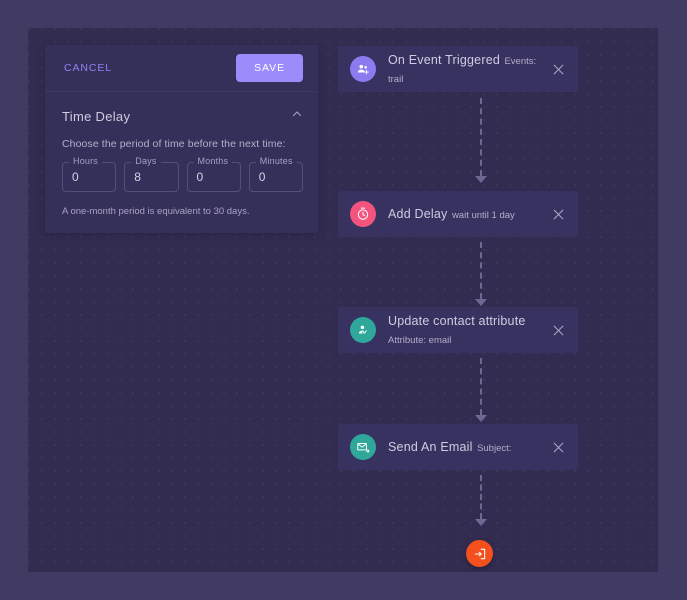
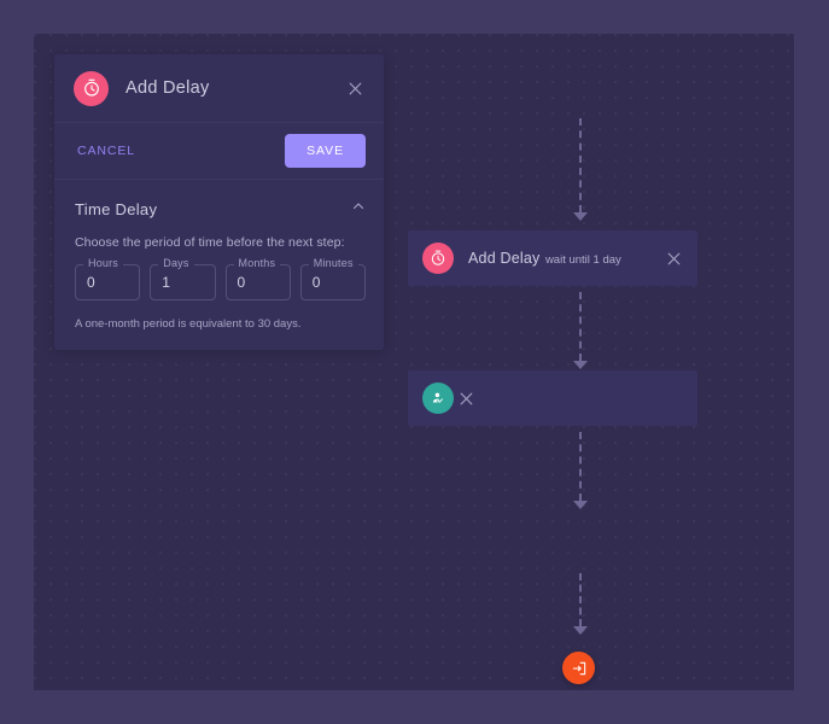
+ Add Delay
  CANCEL
  SAVE
  Time Delay
- Choose the period of time before the next time:
+ Choose the period of time before the next step:
  Hours
  0
  Days
- 8
+ 1
  Months
  0
  Minutes
  0
  A one-month period is equivalent to 30 days.
- On Event Triggered Events: trail
  Add Delay wait until 1 day
- Update contact attribute Attribute: email
- Send An Email Subject:
